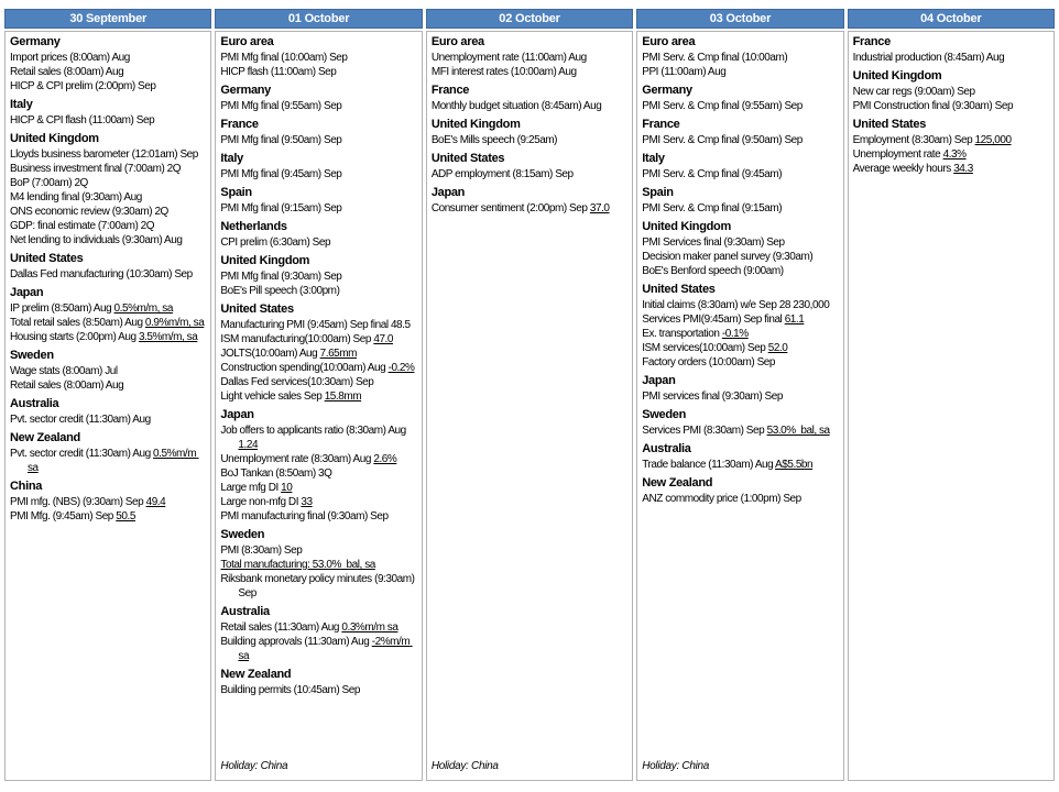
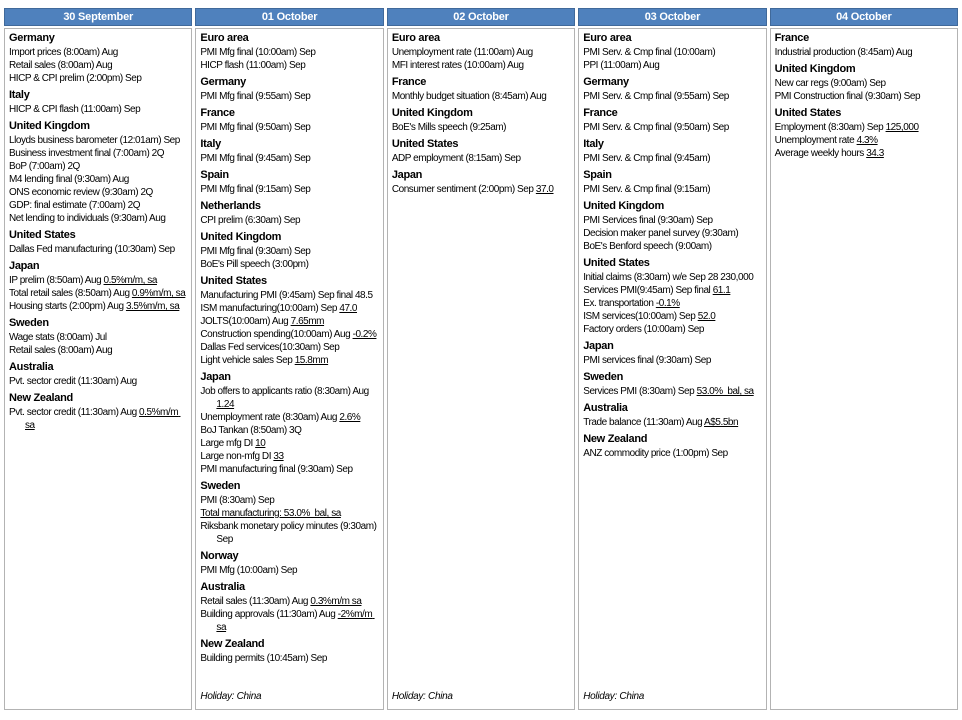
  30 September
  Germany
  Import prices (8:00am) Aug
  Retail sales (8:00am) Aug
  HICP & CPI prelim (2:00pm) Sep
  Italy
  HICP & CPI flash (11:00am) Sep
  United Kingdom
  Lloyds business barometer (12:01am) Sep
  Business investment final (7:00am) 2Q
  BoP (7:00am) 2Q
  M4 lending final (9:30am) Aug
  ONS economic review (9:30am) 2Q
  GDP: final estimate (7:00am) 2Q
  Net lending to individuals (9:30am) Aug
  United States
  Dallas Fed manufacturing (10:30am) Sep
  Japan
  IP prelim (8:50am) Aug 0.5%m/m, sa
  Total retail sales (8:50am) Aug 0.9%m/m, sa
  Housing starts (2:00pm) Aug 3.5%m/m, sa
  Sweden
  Wage stats (8:00am) Jul
  Retail sales (8:00am) Aug
  Australia
  Pvt. sector credit (11:30am) Aug
  New Zealand
  Pvt. sector credit (11:30am) Aug 0.5%m/m sa
- China
- PMI mfg. (NBS) (9:30am) Sep 49.4
- PMI Mfg. (9:45am) Sep 50.5
  01 October
  Euro area
  PMI Mfg final (10:00am) Sep
  HICP flash (11:00am) Sep
  Germany
  PMI Mfg final (9:55am) Sep
  France
  PMI Mfg final (9:50am) Sep
  Italy
  PMI Mfg final (9:45am) Sep
  Spain
  PMI Mfg final (9:15am) Sep
  Netherlands
  CPI prelim (6:30am) Sep
  United Kingdom
  PMI Mfg final (9:30am) Sep
  BoE's Pill speech (3:00pm)
  United States
  Manufacturing PMI (9:45am) Sep final 48.5
  ISM manufacturing(10:00am) Sep 47.0
  JOLTS(10:00am) Aug 7.65mm
  Construction spending(10:00am) Aug -0.2%
  Dallas Fed services(10:30am) Sep
  Light vehicle sales Sep 15.8mm
  Japan
  Job offers to applicants ratio (8:30am) Aug 1.24
  Unemployment rate (8:30am) Aug 2.6%
  BoJ Tankan (8:50am) 3Q
  Large mfg DI 10
  Large non-mfg DI 33
  PMI manufacturing final (9:30am) Sep
  Sweden
  PMI (8:30am) Sep
  Total manufacturing: 53.0% bal, sa
  Riksbank monetary policy minutes (9:30am) Sep
+ Norway
+ PMI Mfg (10:00am) Sep
  Australia
  Retail sales (11:30am) Aug 0.3%m/m sa
  Building approvals (11:30am) Aug -2%m/m sa
  New Zealand
  Building permits (10:45am) Sep
  Holiday: China
  02 October
  Euro area
  Unemployment rate (11:00am) Aug
  MFI interest rates (10:00am) Aug
  France
  Monthly budget situation (8:45am) Aug
  United Kingdom
  BoE's Mills speech (9:25am)
  United States
  ADP employment (8:15am) Sep
  Japan
  Consumer sentiment (2:00pm) Sep 37.0
  Holiday: China
  03 October
  Euro area
  PMI Serv. & Cmp final (10:00am)
  PPI (11:00am) Aug
  Germany
  PMI Serv. & Cmp final (9:55am) Sep
  France
  PMI Serv. & Cmp final (9:50am) Sep
  Italy
  PMI Serv. & Cmp final (9:45am)
  Spain
  PMI Serv. & Cmp final (9:15am)
  United Kingdom
  PMI Services final (9:30am) Sep
  Decision maker panel survey (9:30am)
  BoE's Benford speech (9:00am)
  United States
  Initial claims (8:30am) w/e Sep 28 230,000
  Services PMI(9:45am) Sep final 61.1
  Ex. transportation -0.1%
  ISM services(10:00am) Sep 52.0
  Factory orders (10:00am) Sep
  Japan
  PMI services final (9:30am) Sep
  Sweden
  Services PMI (8:30am) Sep 53.0% bal, sa
  Australia
  Trade balance (11:30am) Aug A$5.5bn
  New Zealand
  ANZ commodity price (1:00pm) Sep
  Holiday: China
  04 October
  France
  Industrial production (8:45am) Aug
  United Kingdom
  New car regs (9:00am) Sep
  PMI Construction final (9:30am) Sep
  United States
  Employment (8:30am) Sep 125,000
  Unemployment rate 4.3%
  Average weekly hours 34.3
